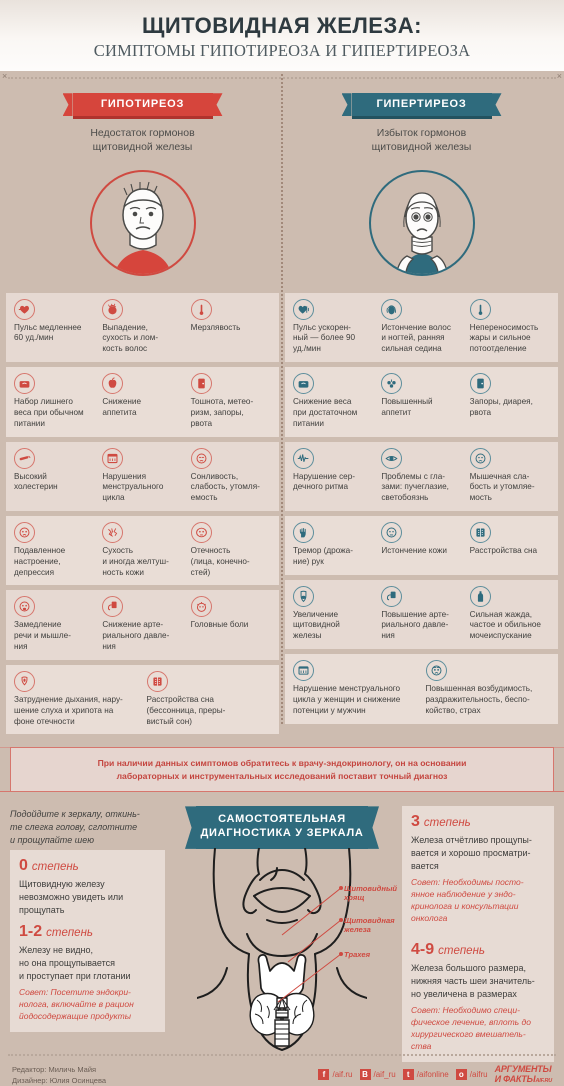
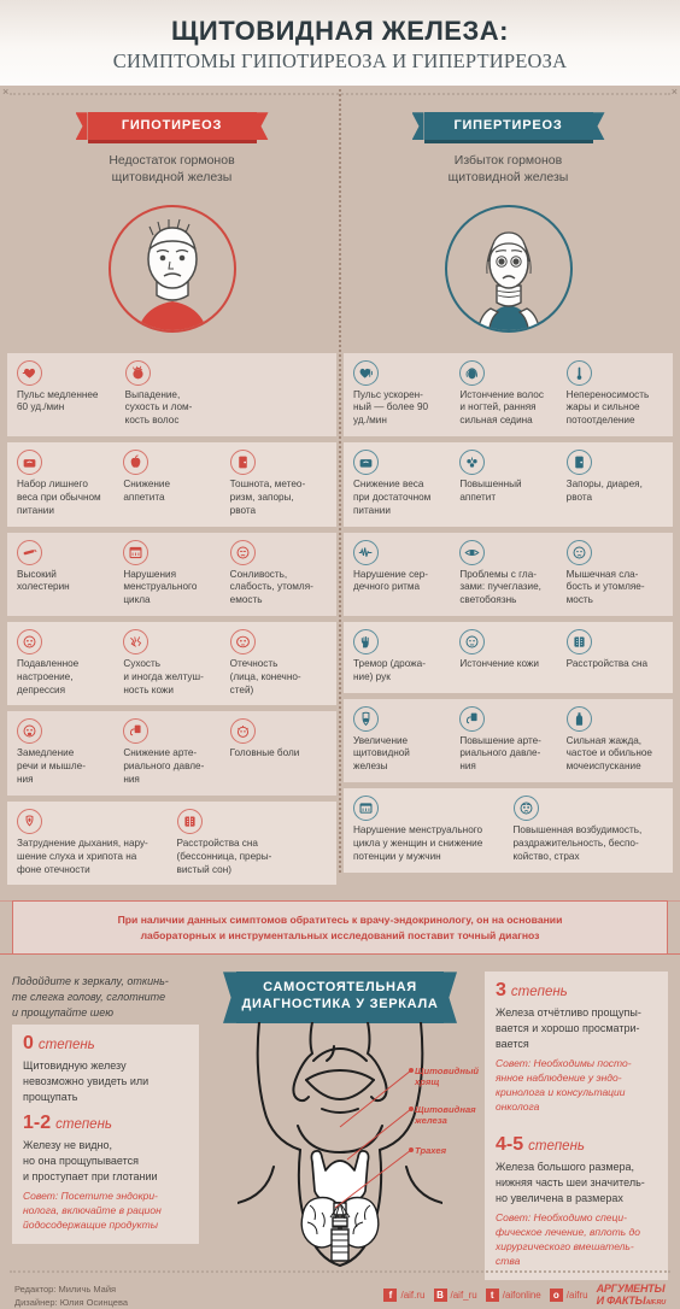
  ЩИТОВИДНАЯ ЖЕЛЕЗА:
  СИМПТОМЫ ГИПОТИРЕОЗА И ГИПЕРТИРЕОЗА
  ГИПОТИРЕОЗ
  Недостаток гормонов
  щитовидной железы
  Пульс медленнее
  60 уд./мин
  Выпадение,
  сухость и лом-
  кость волос
- Мерзлявость
  Набор лишнего
  веса при обычном
  питании
  Снижение
  аппетита
  Тошнота, метео-
  ризм, запоры,
  рвота
  Высокий
  холестерин
  Нарушения
  менструального
  цикла
  Сонливость,
  слабость, утомля-
  емость
  Подавленное
  настроение,
  депрессия
  Сухость
  и иногда желтуш-
  ность кожи
  Отечность
  (лица, конечно-
  стей)
  Замедление
  речи и мышле-
  ния
  Снижение арте-
  риального давле-
  ния
  Головные боли
  Затруднение дыхания, нару-
  шение слуха и хрипота на
  фоне отечности
  Расстройства сна
  (бессонница, преры-
  вистый сон)
  ГИПЕРТИРЕОЗ
  Избыток гормонов
  щитовидной железы
  Пульс ускорен-
  ный — более 90
  уд./мин
  Истончение волос
  и ногтей, ранняя
  сильная седина
  Непереносимость
  жары и сильное
  потоотделение
  Снижение веса
  при достаточном
  питании
  Повышенный
  аппетит
  Запоры, диарея,
  рвота
  Нарушение сер-
  дечного ритма
  Проблемы с гла-
  зами: пучеглазие,
  светобоязнь
  Мышечная сла-
  бость и утомляе-
  мость
  Тремор (дрожа-
  ние) рук
  Истончение кожи
  Расстройства сна
  Увеличение
  щитовидной
  железы
  Повышение арте-
  риального давле-
  ния
  Сильная жажда,
  частое и обильное
  мочеиспускание
  Нарушение менструального
  цикла у женщин и снижение
  потенции у мужчин
  Повышенная возбудимость,
  раздражительность, беспо-
  койство, страх
  При наличии данных симптомов обратитесь к врачу-эндокринологу, он на основании
  лабораторных и инструментальных исследований поставит точный диагноз
  Подойдите к зеркалу, откинь-
  те слегка голову, сглотните
  и прощупайте шею
  САМОСТОЯТЕЛЬНАЯ
  ДИАГНОСТИКА У ЗЕРКАЛА
  0 степень
  Щитовидную железу
  невозможно увидеть или
  прощупать
  1-2 степень
  Железу не видно,
  но она прощупывается
  и проступает при глотании
  Совет: Посетите эндокри-
  нолога, включайте в рацион
  йодосодержащие продукты
  3 степень
  Железа отчётливо прощупы-
  вается и хорошо просматри-
  вается
  Совет: Необходимы посто-
  янное наблюдение у эндо-
  кринолога и консультации
  онколога
- 4-9 степень
+ 4-5 степень
  Железа большого размера,
  нижняя часть шеи значитель-
  но увеличена в размерах
  Совет: Необходимо специ-
  фическое лечение, вплоть до
  хирургического вмешатель-
  ства
  Щитовидный
  хрящ
  Щитовидная
  железа
  Трахея
  Редактор: Миличь Майя
  Дизайнер: Юлия Осинцева
  f
  /aif.ru
  B
  /aif_ru
  t
  /aifonline
  o
  /aifru
  АРГУМЕНТЫ
